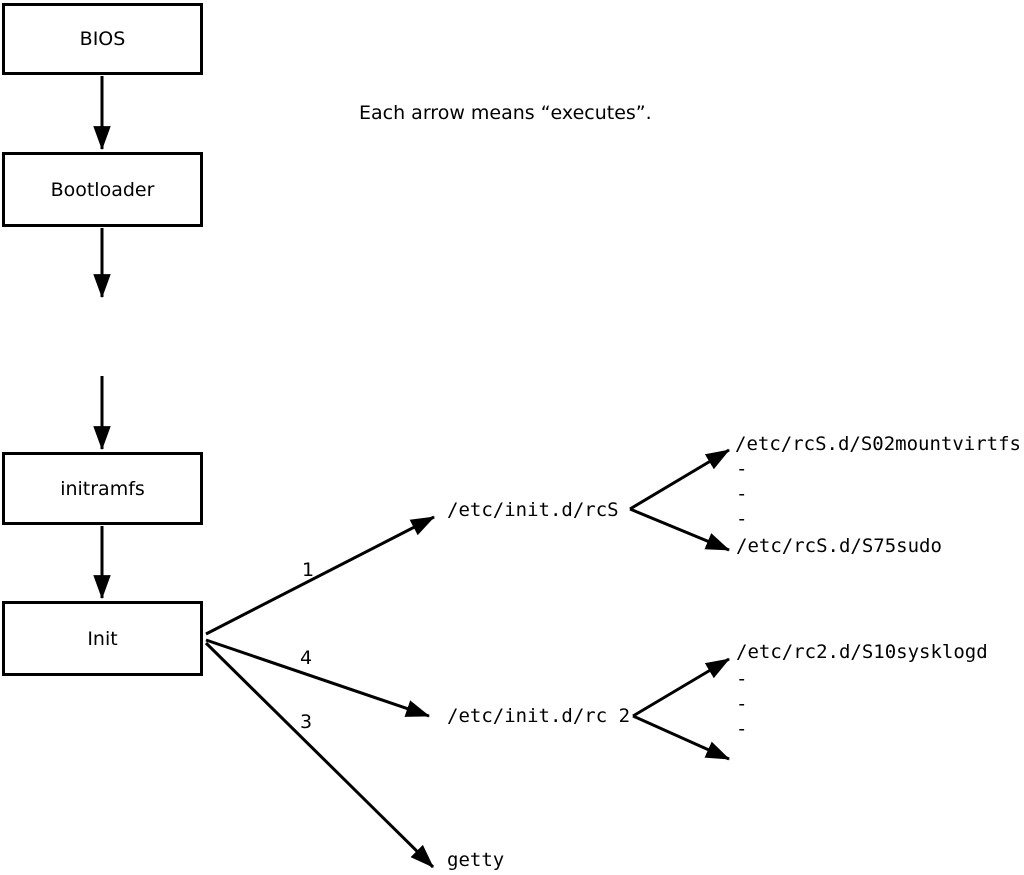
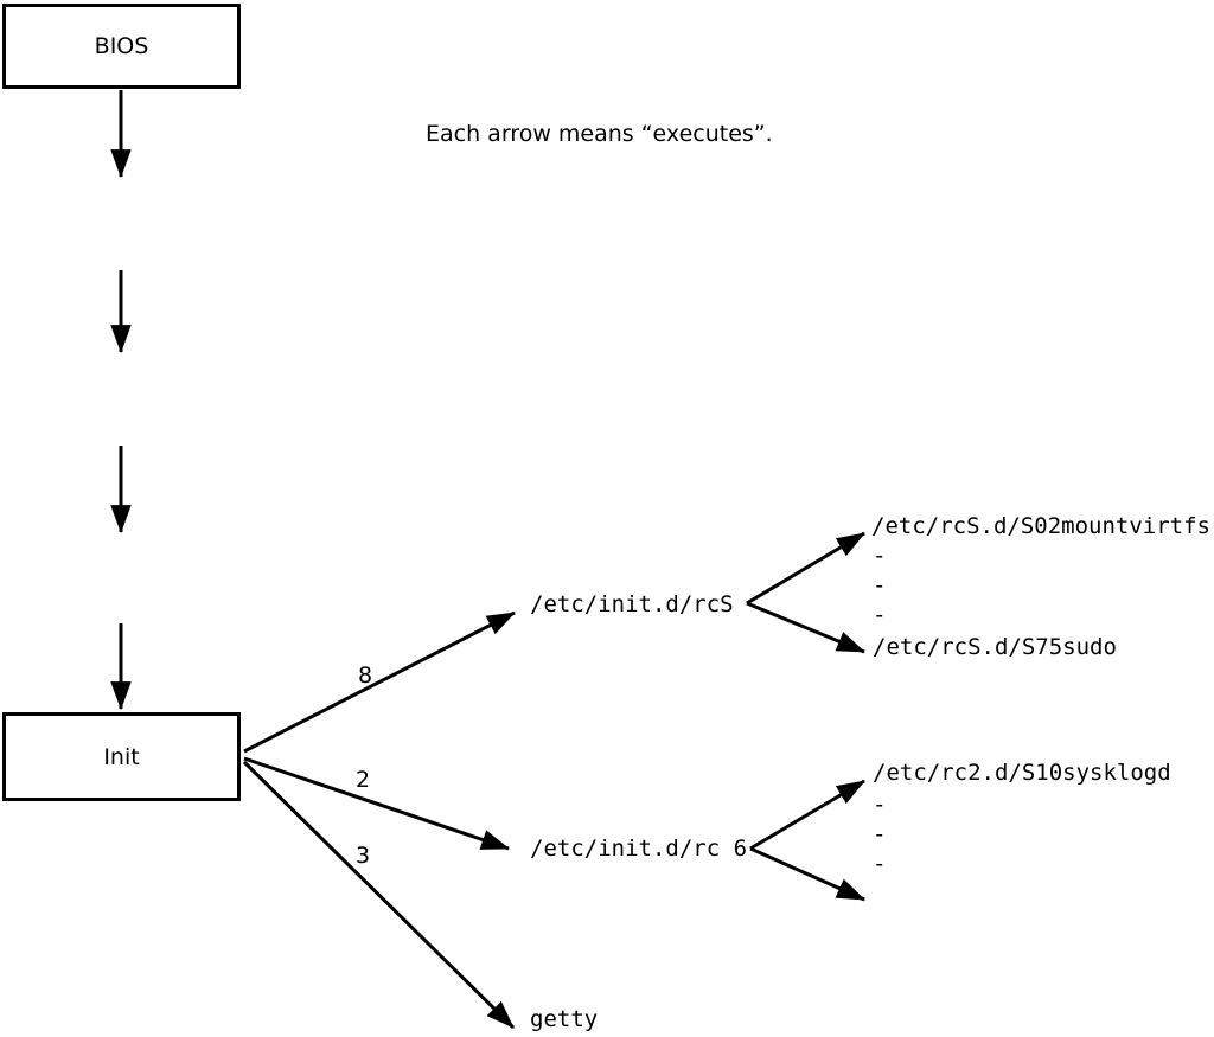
  BIOS
- Bootloader
- initramfs
  Init
  Each arrow means “executes”.
- 1
+ 8
- 4
+ 2
  3
  /etc/init.d/rcS
- /etc/init.d/rc 2
+ /etc/init.d/rc 6
  getty
  /etc/rcS.d/S02mountvirtfs
  -
  -
  -
  /etc/rcS.d/S75sudo
  /etc/rc2.d/S10sysklogd
  -
  -
  -
